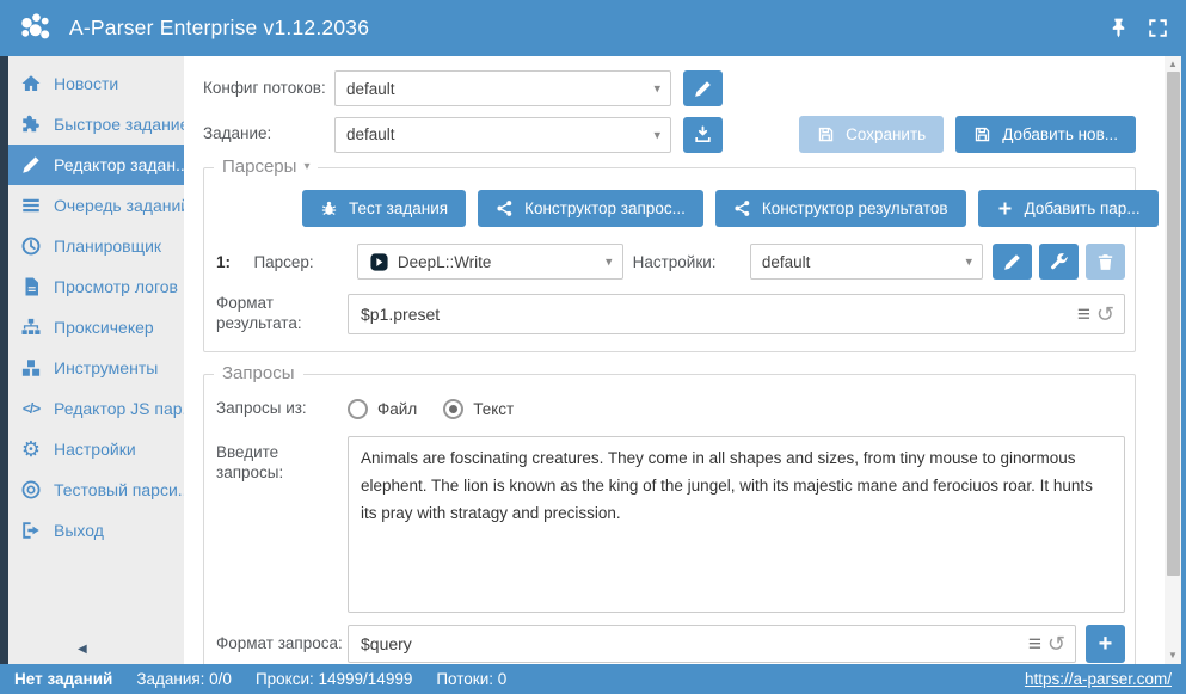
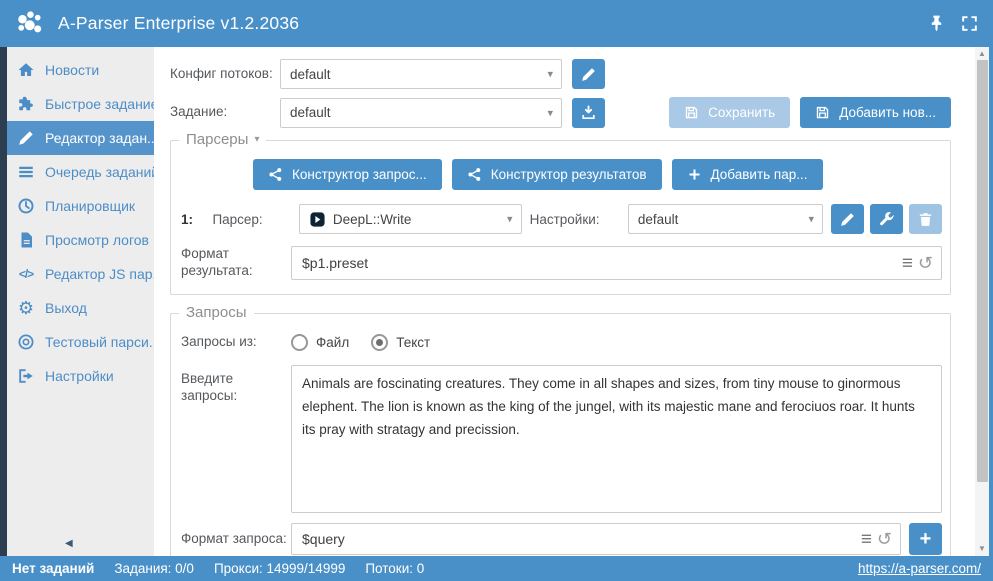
- A-Parser Enterprise v1.12.2036
+ A-Parser Enterprise v1.2.2036
  Новости
  Быстрое задани
  Редактор задан..
  Очередь задани
  Планировщик
  Просмотр логов
- Проксичекер
- Инструменты
  </>
  Редактор JS пар
  ⚙
- Настройки
+ Выход
  Тестовый парси.
- Выход
+ Настройки
  ◀
  Конфиг потоков:
  default
  ▾
  Задание:
  default
  ▾
  Сохранить
  Добавить нов...
  Парсеры
  ▾
- Тест задания
  Конструктор запрос...
  Конструктор результатов
  Добавить пар...
  1:
  Парсер:
  DeepL::Write
  ▾
  Настройки:
  default
  ▾
  Формат результата:
  $p1.preset
  ≡
  ↺
  Запросы
  Запросы из:
  Файл
  Текст
  Введите запросы:
  Формат запроса:
  $query
  ≡
  ↺
  +
  ▲
  ▼
  Нет заданий
  Задания: 0/0
  Прокси: 14999/14999
  Потоки: 0
  https://a-parser.com/
